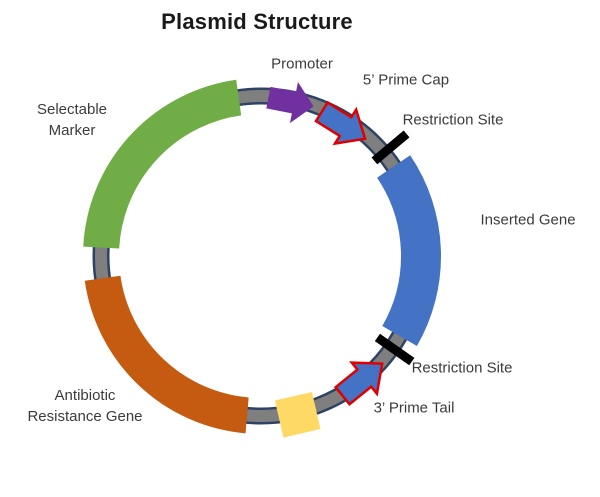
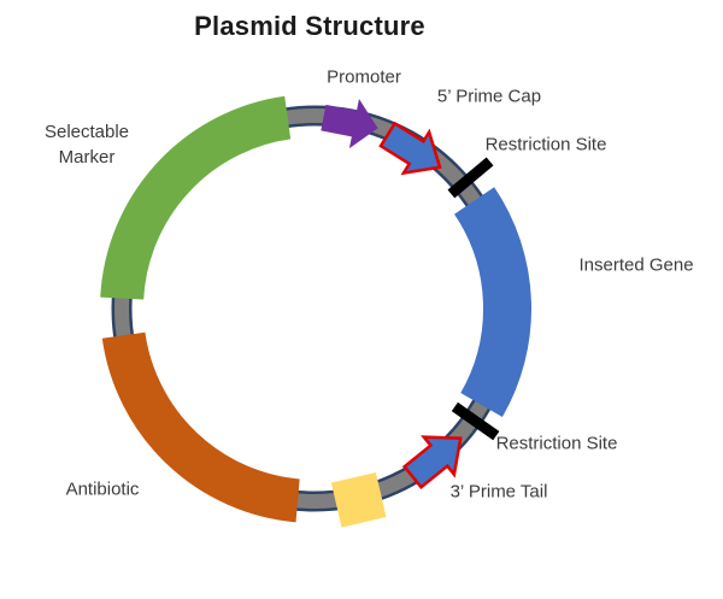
  Plasmid Structure
  Promoter
  5’ Prime Cap
  Restriction Site
  Inserted Gene
  Restriction Site
  3’ Prime Tail
  Antibiotic
- Resistance Gene
  Selectable
  Marker
